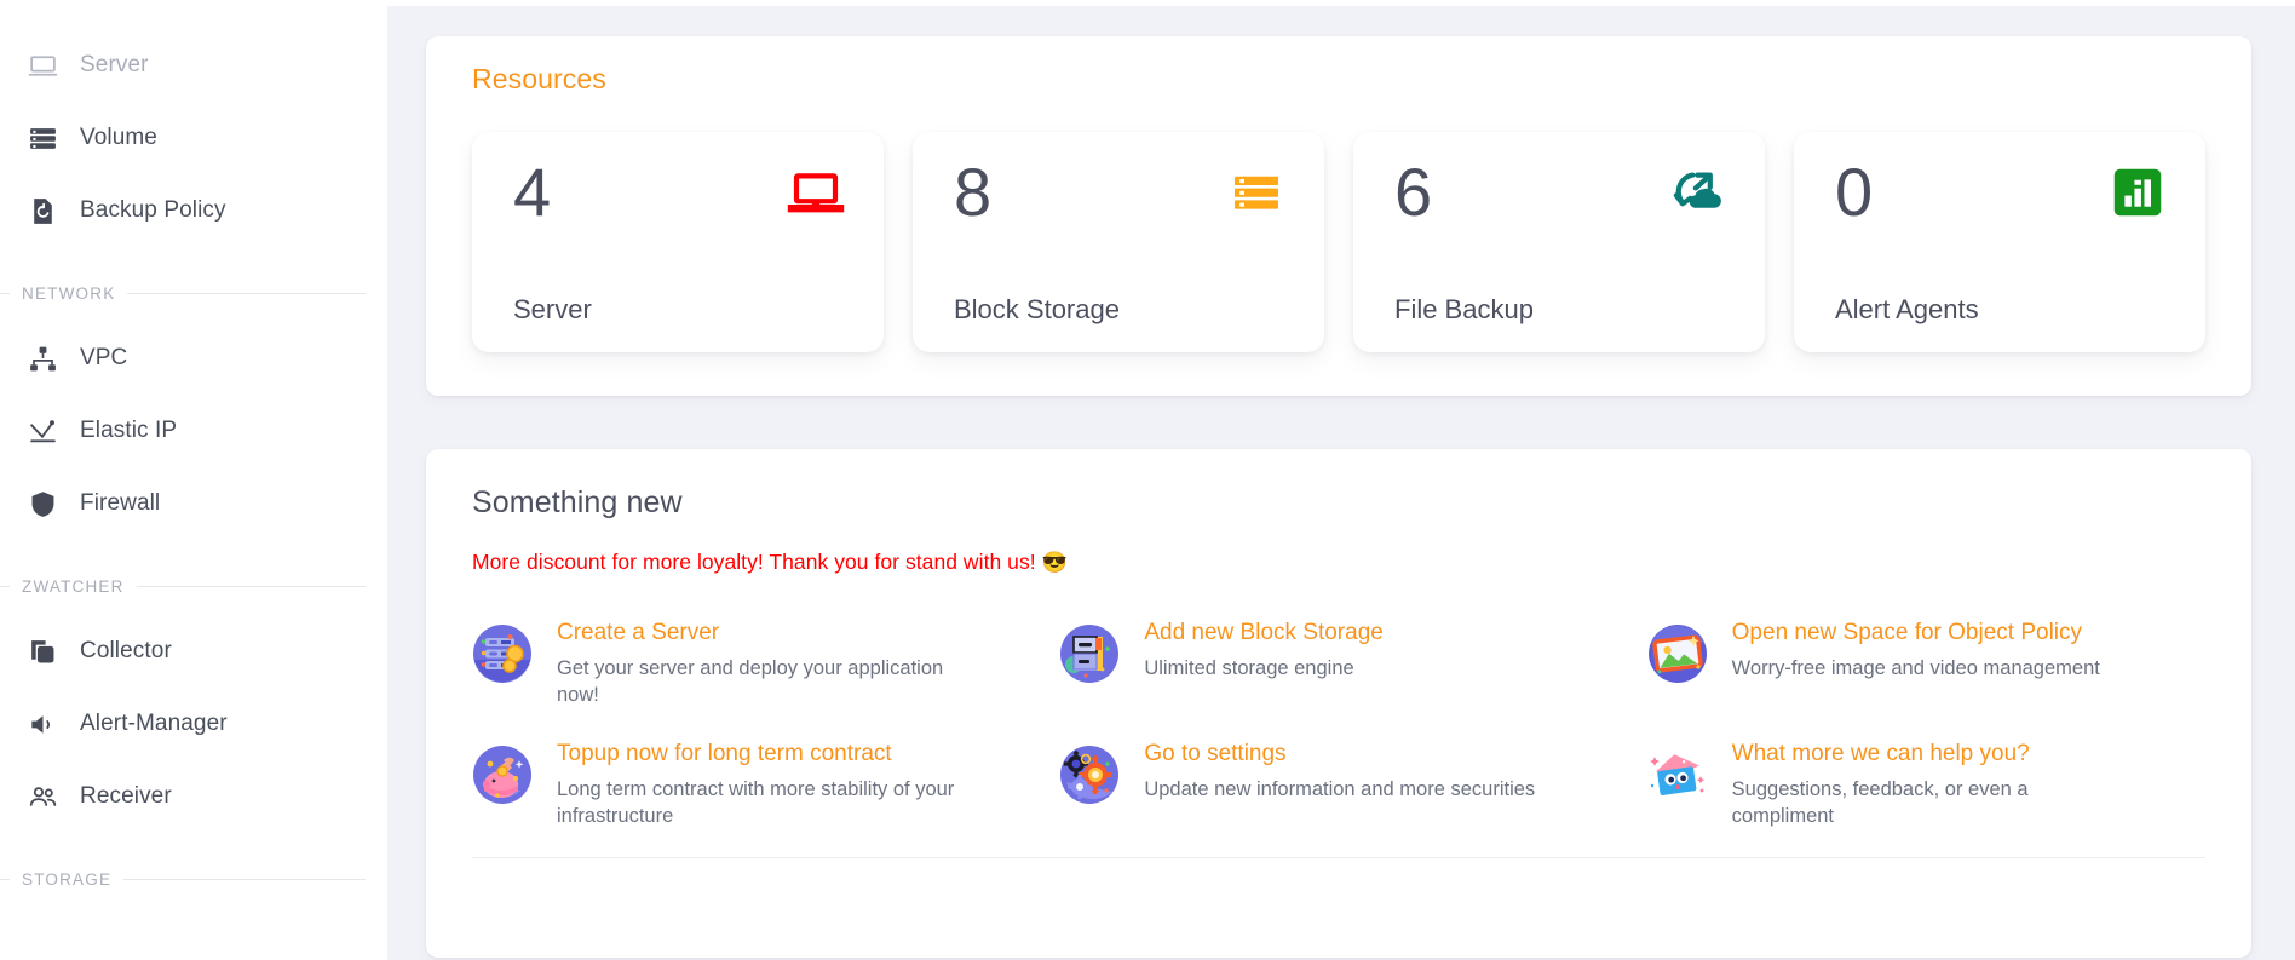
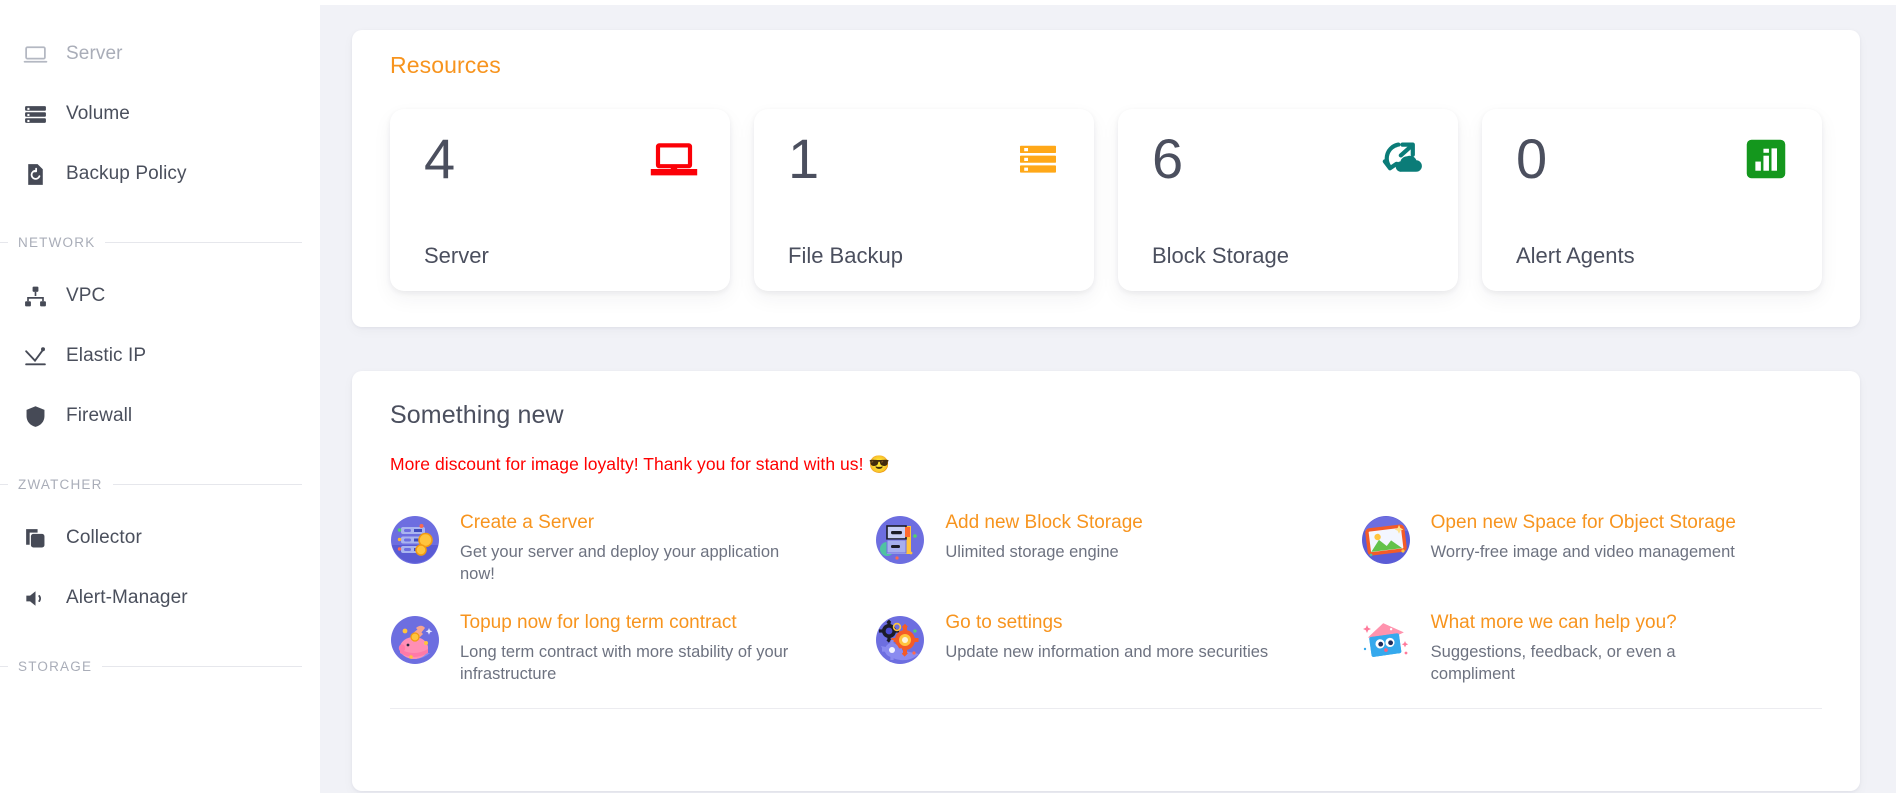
  Server
  Volume
  Backup Policy
  NETWORK
  VPC
  Elastic IP
  Firewall
  ZWATCHER
  Collector
  Alert-Manager
- Receiver
  STORAGE
  Resources
  4
  Server
- 8
+ 1
- Block Storage
+ File Backup
  6
- File Backup
+ Block Storage
  0
  Alert Agents
  Something new
- More discount for more loyalty! Thank you for stand with us! 😎
+ More discount for image loyalty! Thank you for stand with us! 😎
  Create a Server
  Get your server and deploy your application now!
  Add new Block Storage
  Ulimited storage engine
- Open new Space for Object Policy
+ Open new Space for Object Storage
  Worry-free image and video management
  Topup now for long term contract
  Long term contract with more stability of your infrastructure
  Go to settings
  Update new information and more securities
  What more we can help you?
  Suggestions, feedback, or even a compliment
